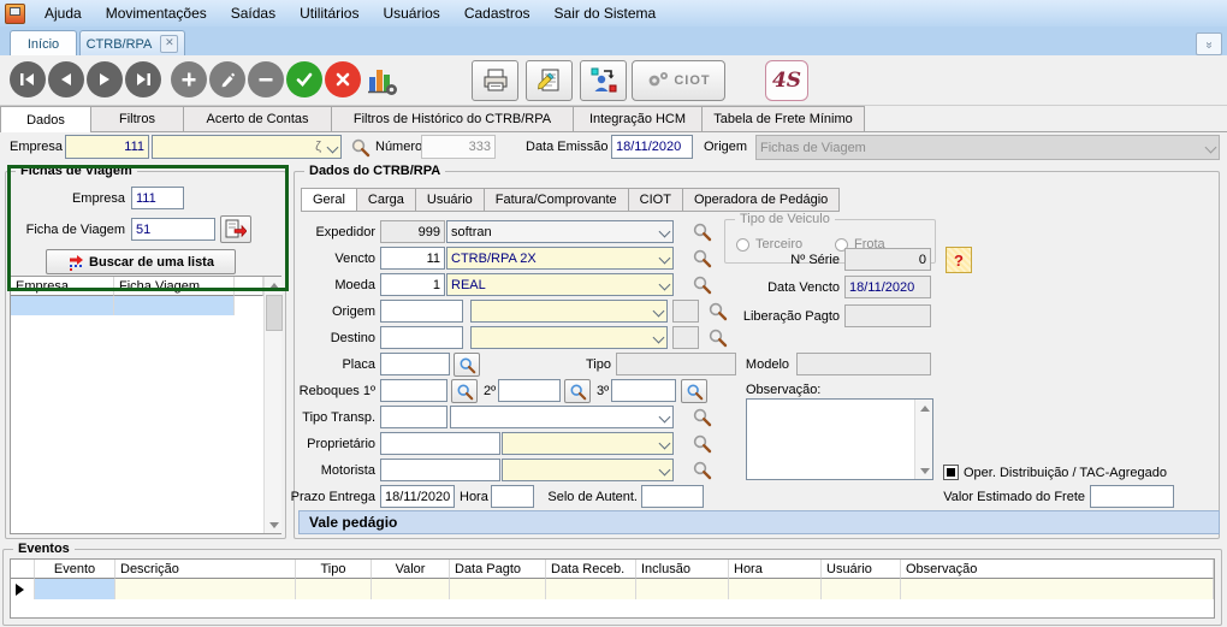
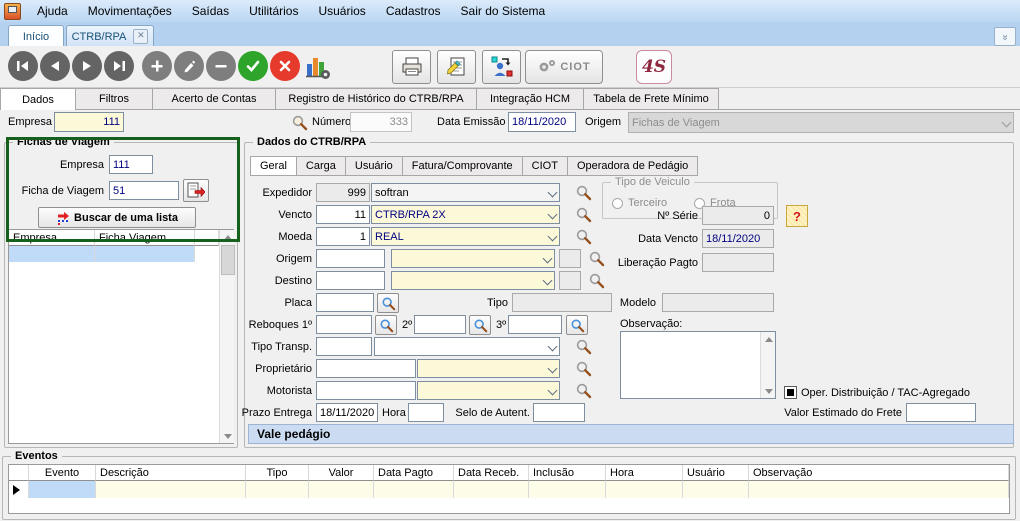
  Ajuda
  Movimentações
  Saídas
  Utilitários
  Usuários
  Cadastros
  Sair do Sistema
  Início
  CTRB/RPA
  ✕
  CIOT
  4S
  Dados
  Filtros
  Acerto de Contas
- Filtros de Histórico do CTRB/RPA
+ Registro de Histórico do CTRB/RPA
  Integração HCM
  Tabela de Frete Mínimo
  Empresa
  111
- ζ
  Número
  333
  Data Emissão
  18/11/2020
  Origem
  Fichas de Viagem
  Fichas de Viagem
  Empresa
  111
  Ficha de Viagem
  51
  Buscar de uma lista
  Empresa
  Ficha Viagem
  Dados do CTRB/RPA
  Geral
  Carga
  Usuário
  Fatura/Comprovante
  CIOT
  Operadora de Pedágio
  Expedidor
  999
  softran
  Tipo de Veiculo
  Terceiro
  Frota
  Vencto
  11
  CTRB/RPA 2X
  Nº Série
  0
  ?
  Moeda
  1
  REAL
  Data Vencto
  18/11/2020
  Origem
  Liberação Pagto
  Destino
  Placa
  Tipo
  Modelo
  Reboques 1º
  2º
  3º
  Observação:
  Tipo Transp.
  Proprietário
  Motorista
  Oper. Distribuição / TAC-Agregado
  Valor Estimado do Frete
  Prazo Entrega
  18/11/2020
  Hora
  Selo de Autent.
  Vale pedágio
  Eventos
  Evento
  Descrição
  Tipo
  Valor
  Data Pagto
  Data Receb.
  Inclusão
  Hora
  Usuário
  Observação
